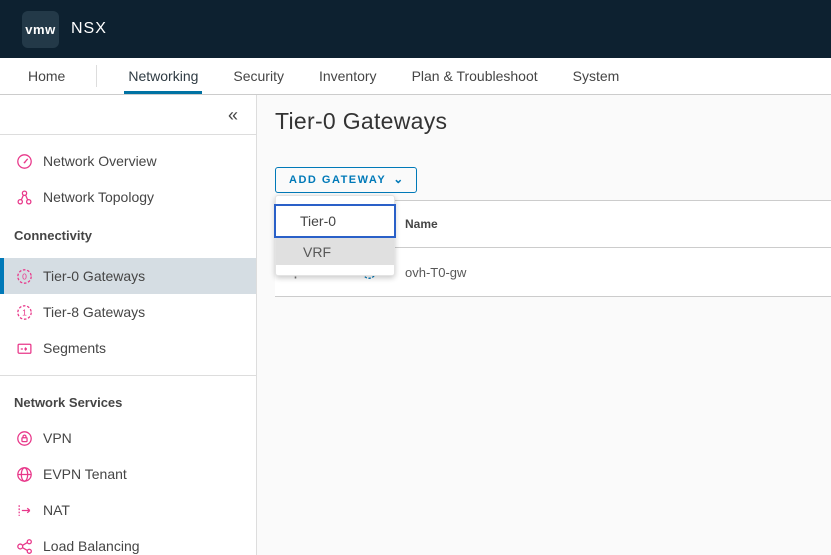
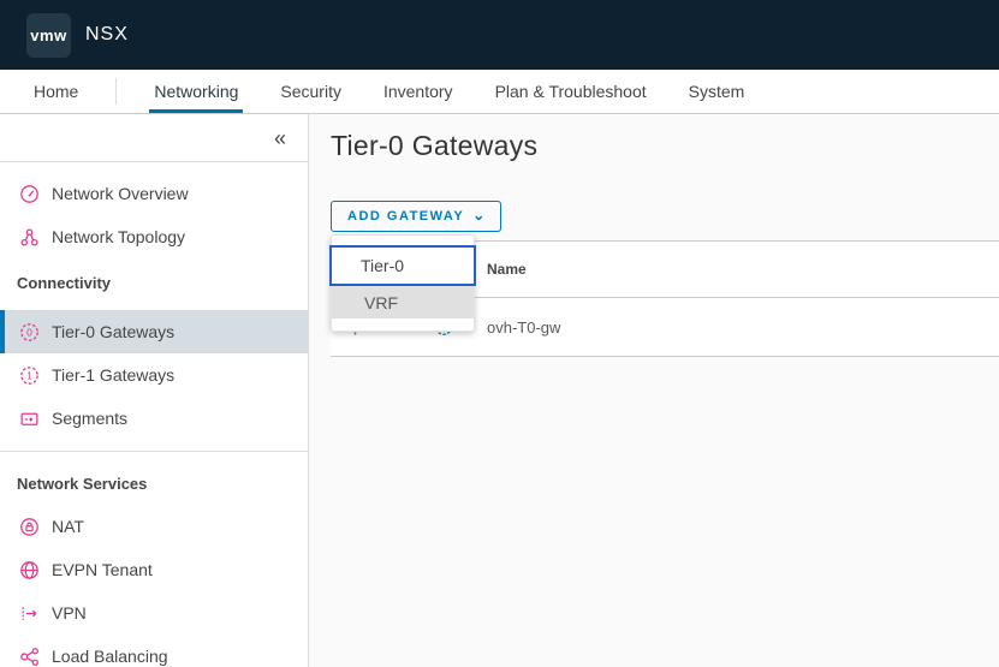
  vmw
  NSX
  Home
  Networking
  Security
  Inventory
  Plan & Troubleshoot
  System
  «
  Network Overview
  Network Topology
  Connectivity
  0
  Tier-0 Gateways
  1
- Tier-8 Gateways
+ Tier-1 Gateways
  Segments
  Network Services
- VPN
+ NAT
  EVPN Tenant
- NAT
+ VPN
  Load Balancing
  Tier-0 Gateways
  ADD GATEWAY
  ⌄
  Name
  ovh-T0-gw
  Tier-0
  VRF
